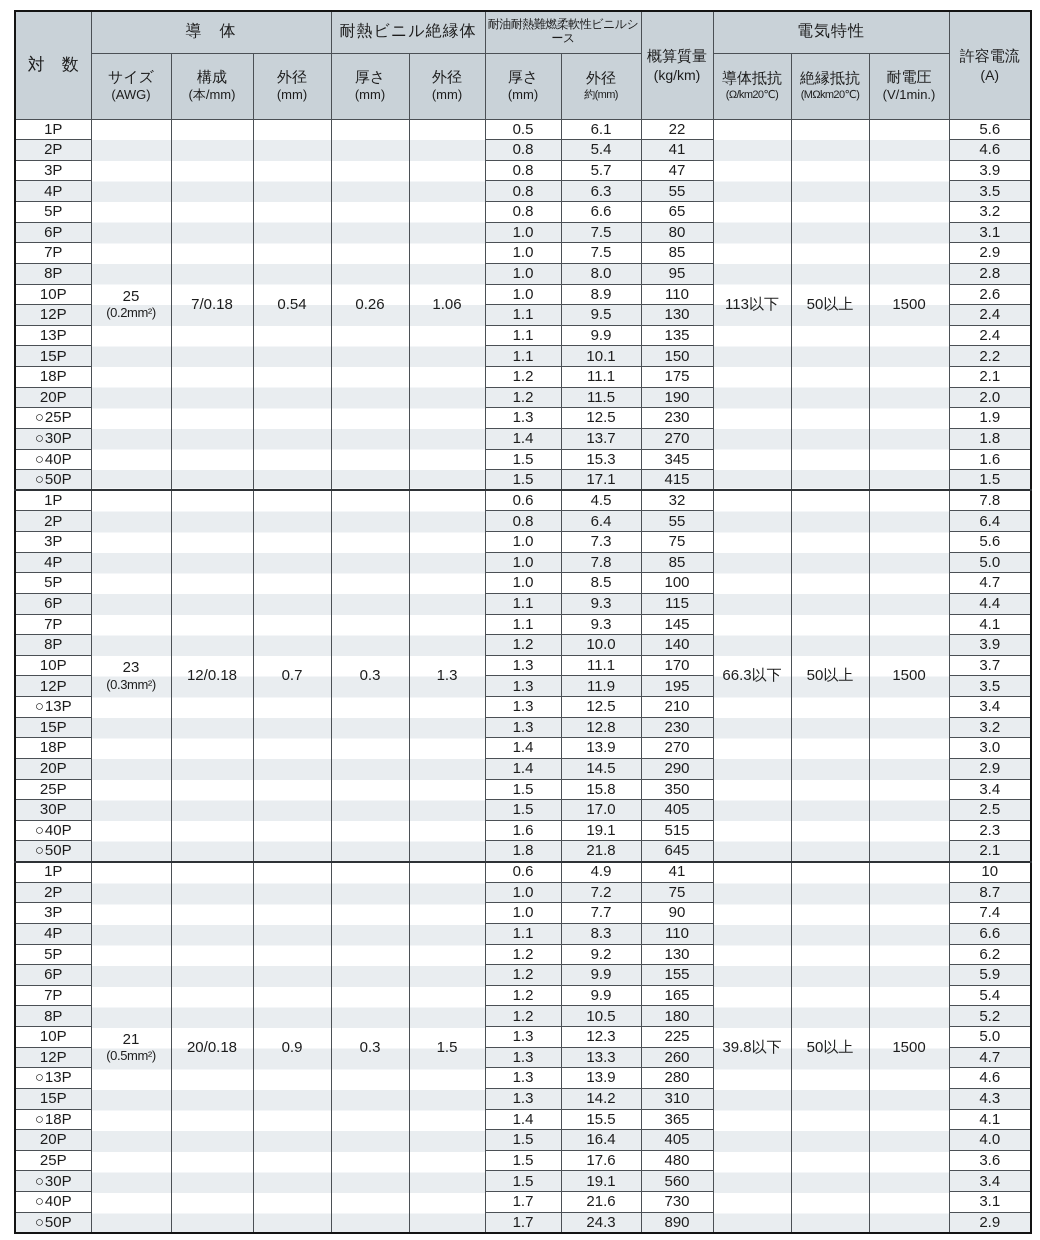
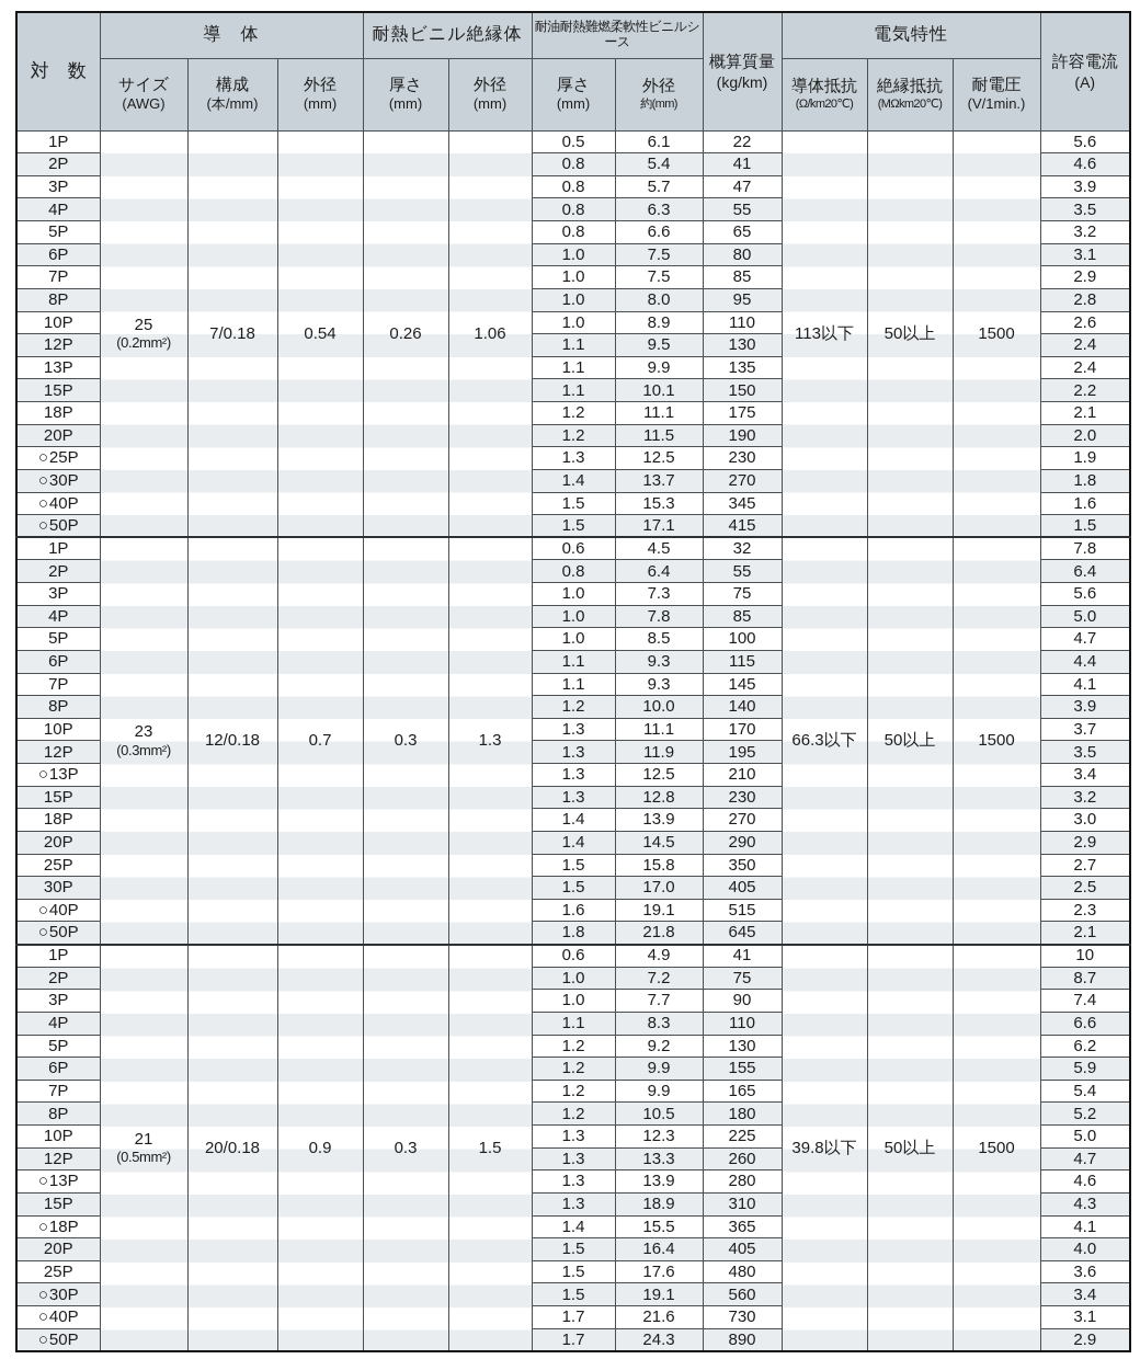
  対 数	導 体	耐熱ビニル絶縁体	耐油耐熱難燃柔軟性ビニルシース	概算質量 (kg/km)	電気特性	許容電流 (A)
  サイズ (AWG)	構成 (本/mm)	外径 (mm)	厚さ (mm)	外径 (mm)	厚さ (mm)	外径 約(mm)	導体抵抗 (Ω/km20℃)	絶縁抵抗 (MΩkm20℃)	耐電圧 (V/1min.)
  1P	25(0.2mm²)	7/0.18	0.54	0.26	1.06	0.5	6.1	22	113以下	50以上	1500	5.6
  2P	0.8	5.4	41	4.6
  3P	0.8	5.7	47	3.9
  4P	0.8	6.3	55	3.5
  5P	0.8	6.6	65	3.2
  6P	1.0	7.5	80	3.1
  7P	1.0	7.5	85	2.9
  8P	1.0	8.0	95	2.8
  10P	1.0	8.9	110	2.6
  12P	1.1	9.5	130	2.4
  13P	1.1	9.9	135	2.4
  15P	1.1	10.1	150	2.2
  18P	1.2	11.1	175	2.1
  20P	1.2	11.5	190	2.0
  ○25P	1.3	12.5	230	1.9
  ○30P	1.4	13.7	270	1.8
  ○40P	1.5	15.3	345	1.6
  ○50P	1.5	17.1	415	1.5
  1P	23(0.3mm²)	12/0.18	0.7	0.3	1.3	0.6	4.5	32	66.3以下	50以上	1500	7.8
  2P	0.8	6.4	55	6.4
  3P	1.0	7.3	75	5.6
  4P	1.0	7.8	85	5.0
  5P	1.0	8.5	100	4.7
  6P	1.1	9.3	115	4.4
  7P	1.1	9.3	145	4.1
  8P	1.2	10.0	140	3.9
  10P	1.3	11.1	170	3.7
  12P	1.3	11.9	195	3.5
  ○13P	1.3	12.5	210	3.4
  15P	1.3	12.8	230	3.2
  18P	1.4	13.9	270	3.0
  20P	1.4	14.5	290	2.9
- 25P	1.5	15.8	350	3.4
+ 25P	1.5	15.8	350	2.7
  30P	1.5	17.0	405	2.5
  ○40P	1.6	19.1	515	2.3
  ○50P	1.8	21.8	645	2.1
  1P	21(0.5mm²)	20/0.18	0.9	0.3	1.5	0.6	4.9	41	39.8以下	50以上	1500	10
  2P	1.0	7.2	75	8.7
  3P	1.0	7.7	90	7.4
  4P	1.1	8.3	110	6.6
  5P	1.2	9.2	130	6.2
  6P	1.2	9.9	155	5.9
  7P	1.2	9.9	165	5.4
  8P	1.2	10.5	180	5.2
  10P	1.3	12.3	225	5.0
  12P	1.3	13.3	260	4.7
  ○13P	1.3	13.9	280	4.6
- 15P	1.3	14.2	310	4.3
+ 15P	1.3	18.9	310	4.3
  ○18P	1.4	15.5	365	4.1
  20P	1.5	16.4	405	4.0
  25P	1.5	17.6	480	3.6
  ○30P	1.5	19.1	560	3.4
  ○40P	1.7	21.6	730	3.1
  ○50P	1.7	24.3	890	2.9
